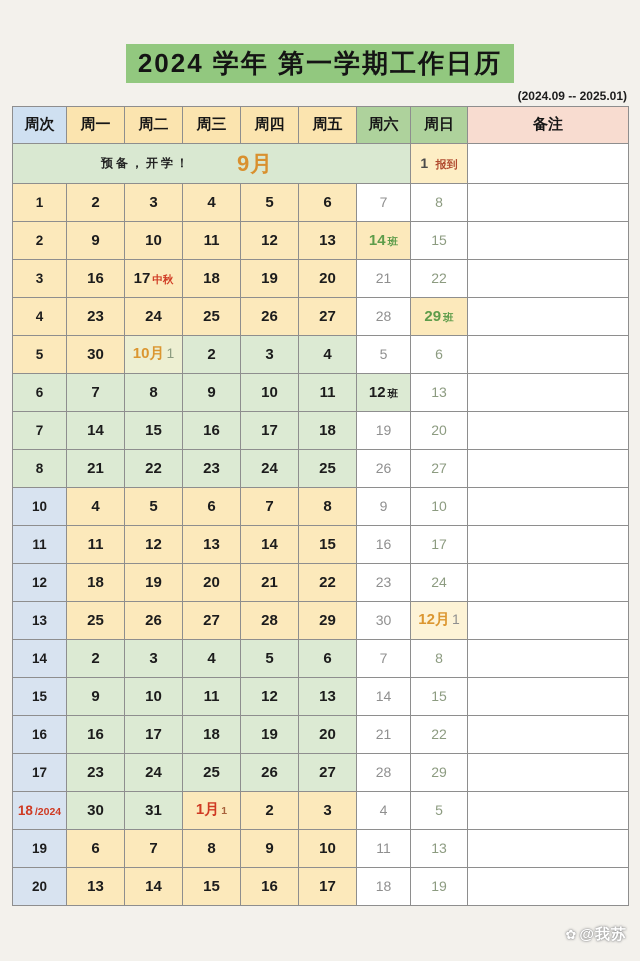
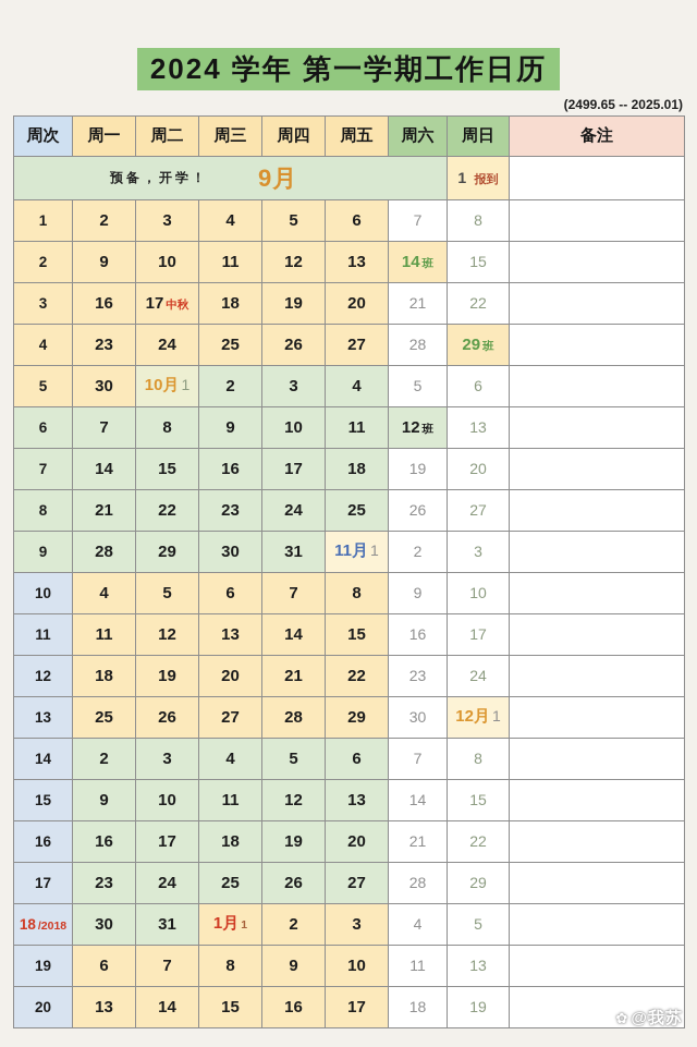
  2024 学年 第一学期工作日历
- (2024.09 -- 2025.01)
+ (2499.65 -- 2025.01)
  周次	周一	周二	周三	周四	周五	周六	周日	备注
  预备，开学！ 9月	1 报到
  1	2	3	4	5	6	7	8
  2	9	10	11	12	13	14 班	15
  3	16	17 中秋	18	19	20	21	22
  4	23	24	25	26	27	28	29 班
  5	30	10月 1	2	3	4	5	6
  6	7	8	9	10	11	12 班	13
  7	14	15	16	17	18	19	20
  8	21	22	23	24	25	26	27
+ 9	28	29	30	31	11月 1	2	3
  10	4	5	6	7	8	9	10
  11	11	12	13	14	15	16	17
  12	18	19	20	21	22	23	24
  13	25	26	27	28	29	30	12月 1
  14	2	3	4	5	6	7	8
  15	9	10	11	12	13	14	15
  16	16	17	18	19	20	21	22
  17	23	24	25	26	27	28	29
- 18 /2024	30	31	1月 1	2	3	4	5
+ 18 /2018	30	31	1月 1	2	3	4	5
  19	6	7	8	9	10	11	13
  20	13	14	15	16	17	18	19
  ✿ @我苏
